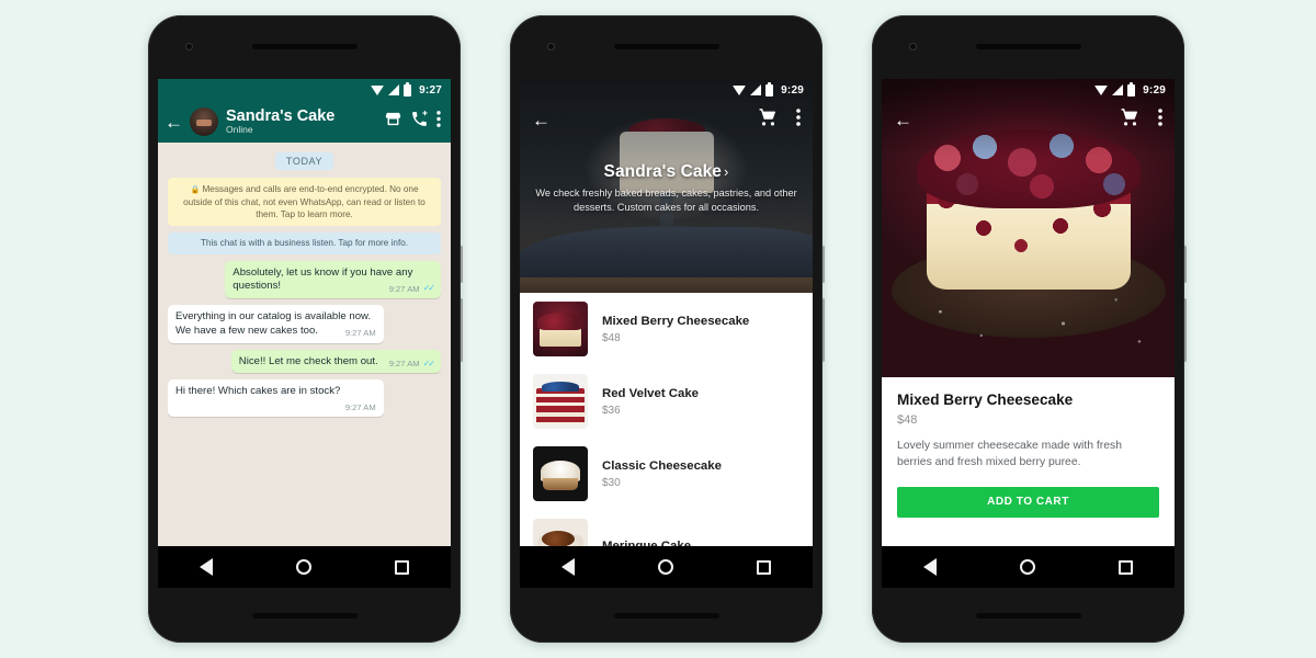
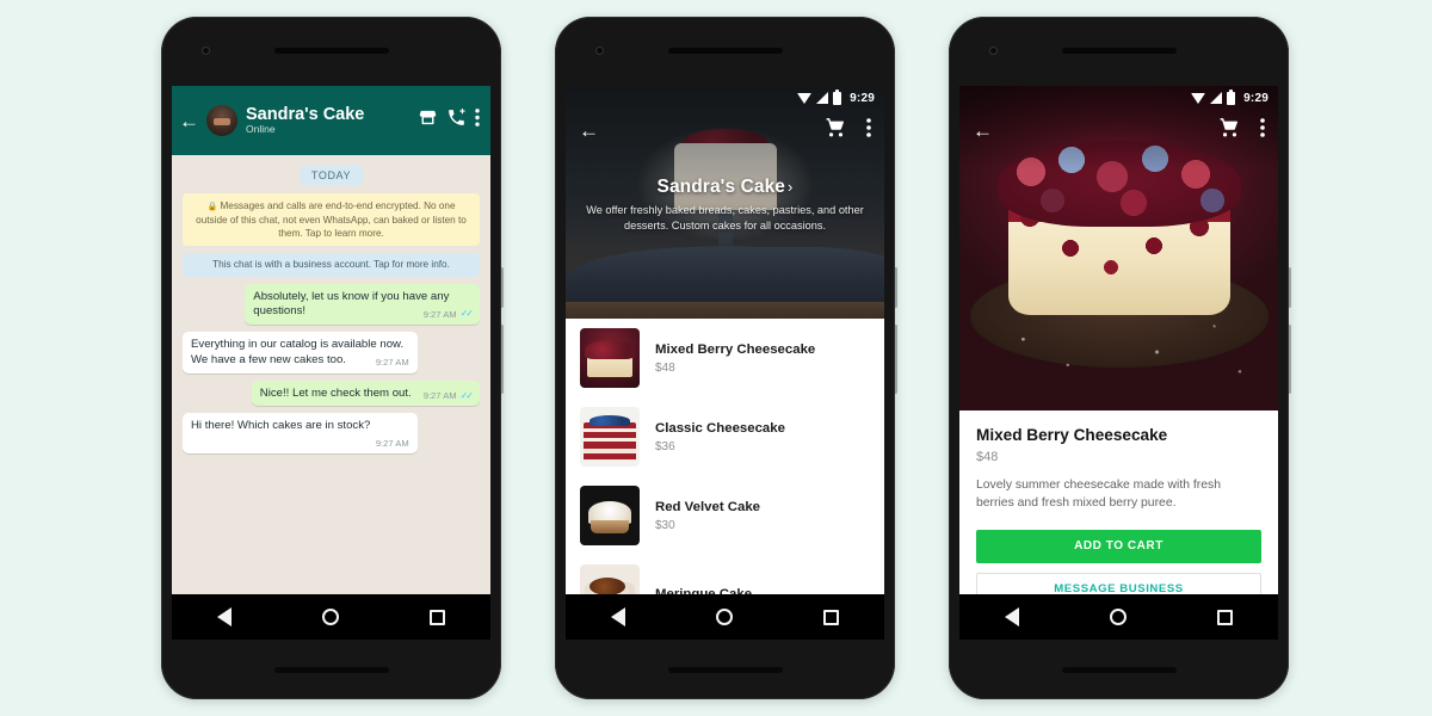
- 9:27
  ←
  Sandra's Cake
  Online
  TODAY
- Messages and calls are end-to-end encrypted. No one outside of this chat, not even WhatsApp, can read or listen to them. Tap to learn more.
+ Messages and calls are end-to-end encrypted. No one outside of this chat, not even WhatsApp, can baked or listen to them. Tap to learn more.
- This chat is with a business listen. Tap for more info.
+ This chat is with a business account. Tap for more info.
  Absolutely, let us know if you have any questions!
  9:27 AM
  ✓✓
  Everything in our catalog is available now. We have a few new cakes too.
  9:27 AM
  Nice!! Let me check them out.
  9:27 AM
  ✓✓
  Hi there! Which cakes are in stock?
  9:27 AM
  9:29
  ←
  Sandra's Cake ›
- We check freshly baked breads, cakes, pastries, and other desserts. Custom cakes for all occasions.
+ We offer freshly baked breads, cakes, pastries, and other desserts. Custom cakes for all occasions.
  Mixed Berry Cheesecake
  $48
- Red Velvet Cake
+ Classic Cheesecake
  $36
- Classic Cheesecake
+ Red Velvet Cake
  $30
  9:29
  ←
  Mixed Berry Cheesecake
  $48
  Lovely summer cheesecake made with fresh berries and fresh mixed berry puree.
  ADD TO CART
+ MESSAGE BUSINESS
